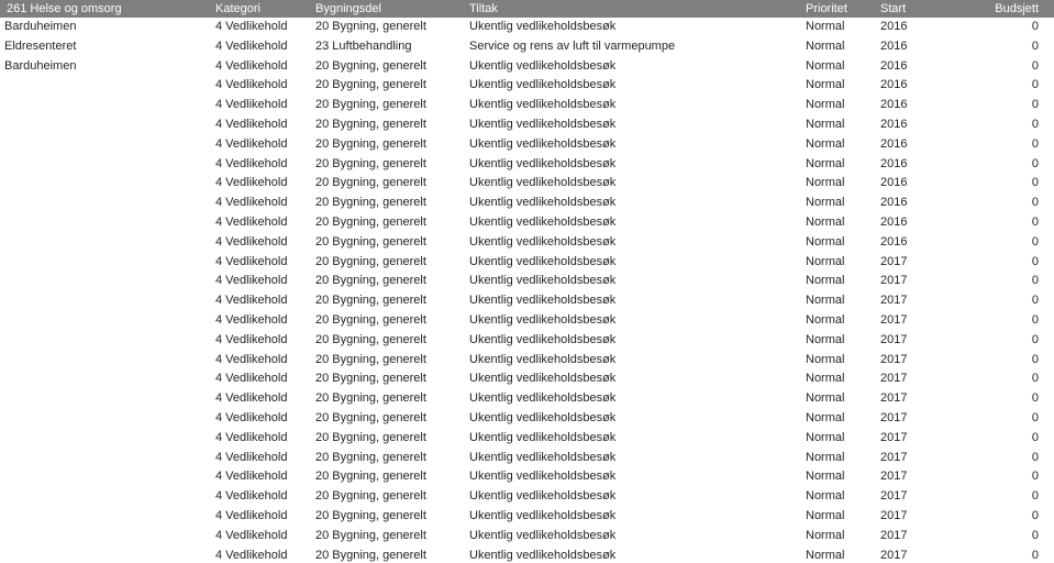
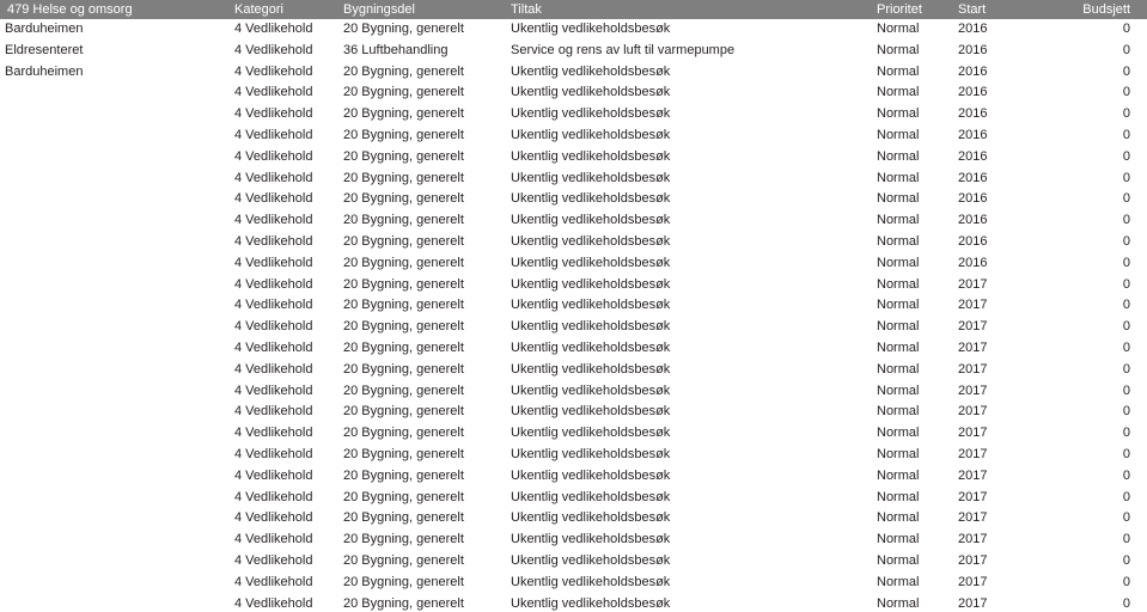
- 261 Helse og omsorg	Kategori	Bygningsdel	Tiltak	Prioritet	Start	Budsjett
+ 479 Helse og omsorg	Kategori	Bygningsdel	Tiltak	Prioritet	Start	Budsjett
  Barduheimen	4 Vedlikehold	20 Bygning, generelt	Ukentlig vedlikeholdsbesøk	Normal	2016	0
- Eldresenteret	4 Vedlikehold	23 Luftbehandling	Service og rens av luft til varmepumpe	Normal	2016	0
+ Eldresenteret	4 Vedlikehold	36 Luftbehandling	Service og rens av luft til varmepumpe	Normal	2016	0
  Barduheimen	4 Vedlikehold	20 Bygning, generelt	Ukentlig vedlikeholdsbesøk	Normal	2016	0
  	4 Vedlikehold	20 Bygning, generelt	Ukentlig vedlikeholdsbesøk	Normal	2016	0
  	4 Vedlikehold	20 Bygning, generelt	Ukentlig vedlikeholdsbesøk	Normal	2016	0
  	4 Vedlikehold	20 Bygning, generelt	Ukentlig vedlikeholdsbesøk	Normal	2016	0
  	4 Vedlikehold	20 Bygning, generelt	Ukentlig vedlikeholdsbesøk	Normal	2016	0
  	4 Vedlikehold	20 Bygning, generelt	Ukentlig vedlikeholdsbesøk	Normal	2016	0
  	4 Vedlikehold	20 Bygning, generelt	Ukentlig vedlikeholdsbesøk	Normal	2016	0
  	4 Vedlikehold	20 Bygning, generelt	Ukentlig vedlikeholdsbesøk	Normal	2016	0
  	4 Vedlikehold	20 Bygning, generelt	Ukentlig vedlikeholdsbesøk	Normal	2016	0
  	4 Vedlikehold	20 Bygning, generelt	Ukentlig vedlikeholdsbesøk	Normal	2016	0
  	4 Vedlikehold	20 Bygning, generelt	Ukentlig vedlikeholdsbesøk	Normal	2017	0
  	4 Vedlikehold	20 Bygning, generelt	Ukentlig vedlikeholdsbesøk	Normal	2017	0
  	4 Vedlikehold	20 Bygning, generelt	Ukentlig vedlikeholdsbesøk	Normal	2017	0
  	4 Vedlikehold	20 Bygning, generelt	Ukentlig vedlikeholdsbesøk	Normal	2017	0
  	4 Vedlikehold	20 Bygning, generelt	Ukentlig vedlikeholdsbesøk	Normal	2017	0
  	4 Vedlikehold	20 Bygning, generelt	Ukentlig vedlikeholdsbesøk	Normal	2017	0
  	4 Vedlikehold	20 Bygning, generelt	Ukentlig vedlikeholdsbesøk	Normal	2017	0
  	4 Vedlikehold	20 Bygning, generelt	Ukentlig vedlikeholdsbesøk	Normal	2017	0
  	4 Vedlikehold	20 Bygning, generelt	Ukentlig vedlikeholdsbesøk	Normal	2017	0
  	4 Vedlikehold	20 Bygning, generelt	Ukentlig vedlikeholdsbesøk	Normal	2017	0
  	4 Vedlikehold	20 Bygning, generelt	Ukentlig vedlikeholdsbesøk	Normal	2017	0
  	4 Vedlikehold	20 Bygning, generelt	Ukentlig vedlikeholdsbesøk	Normal	2017	0
  	4 Vedlikehold	20 Bygning, generelt	Ukentlig vedlikeholdsbesøk	Normal	2017	0
  	4 Vedlikehold	20 Bygning, generelt	Ukentlig vedlikeholdsbesøk	Normal	2017	0
  	4 Vedlikehold	20 Bygning, generelt	Ukentlig vedlikeholdsbesøk	Normal	2017	0
  	4 Vedlikehold	20 Bygning, generelt	Ukentlig vedlikeholdsbesøk	Normal	2017	0
